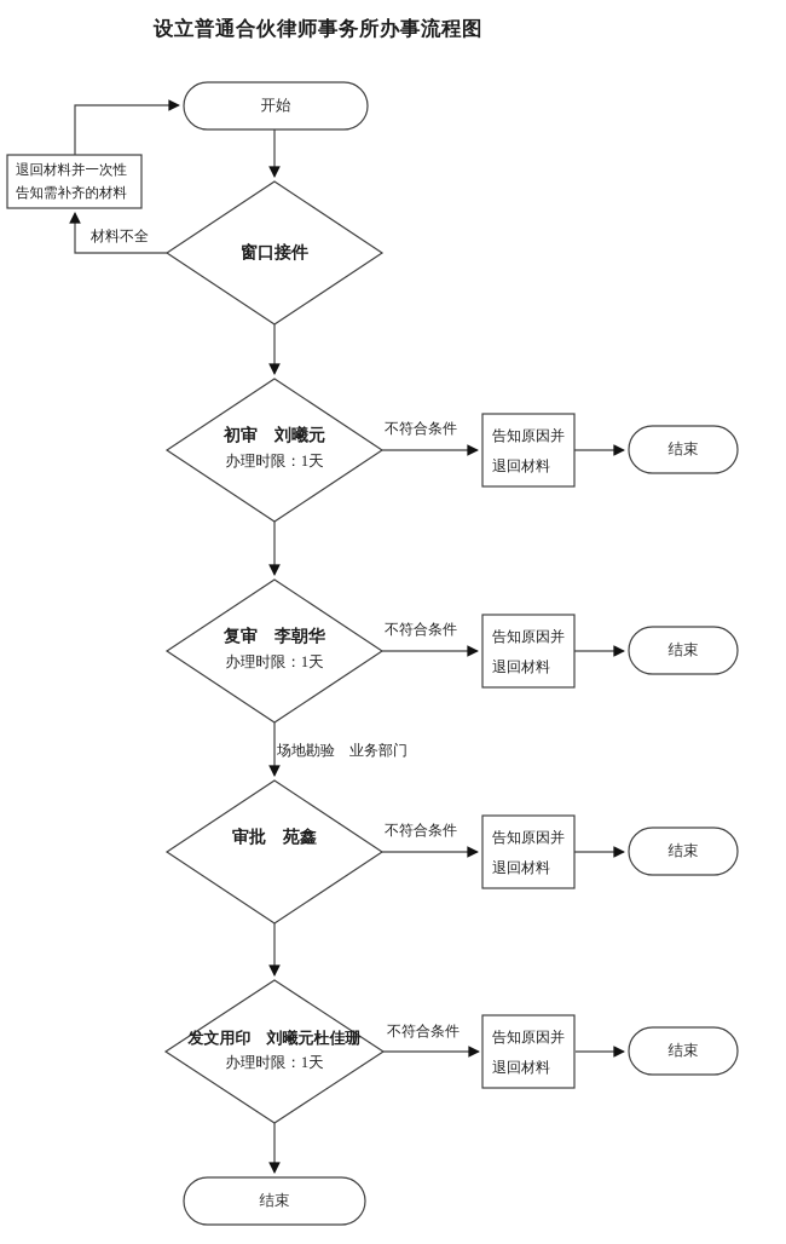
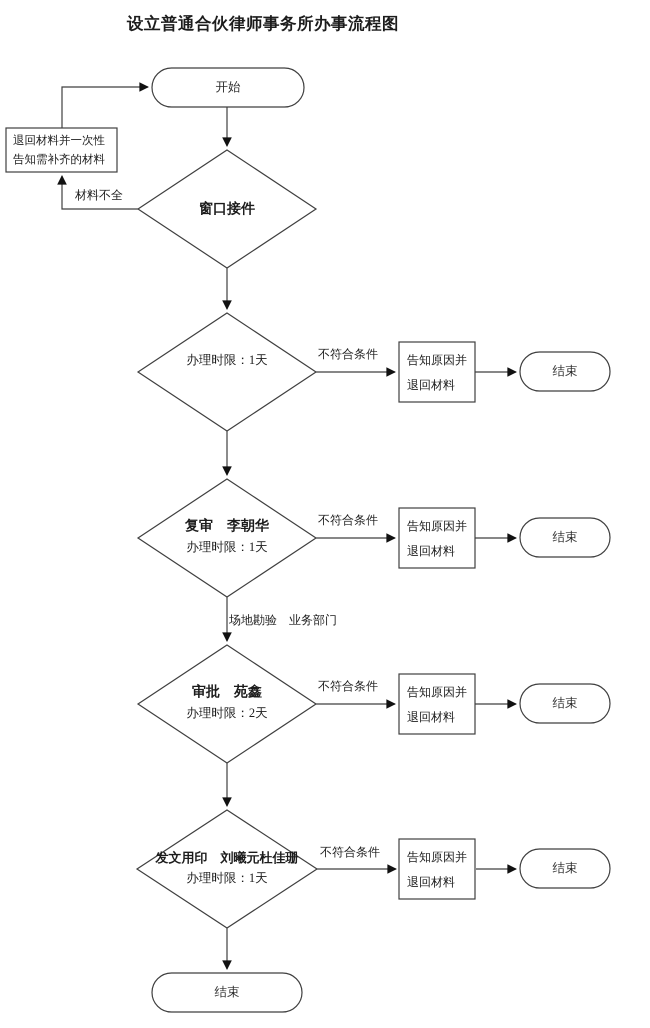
  设立普通合伙律师事务所办事流程图
  开始
  退回材料并一次性
  告知需补齐的材料
  材料不全
  窗口接件
- 初审 刘曦元
  办理时限：1天
  复审 李朝华
  办理时限：1天
  场地勘验 业务部门
  审批 苑鑫
+ 办理时限：2天
  发文用印 刘曦元杜佳珊
  办理时限：1天
  不符合条件
  告知原因并
  退回材料
  结束
  不符合条件
  告知原因并
  退回材料
  结束
  不符合条件
  告知原因并
  退回材料
  结束
  不符合条件
  告知原因并
  退回材料
  结束
  结束
